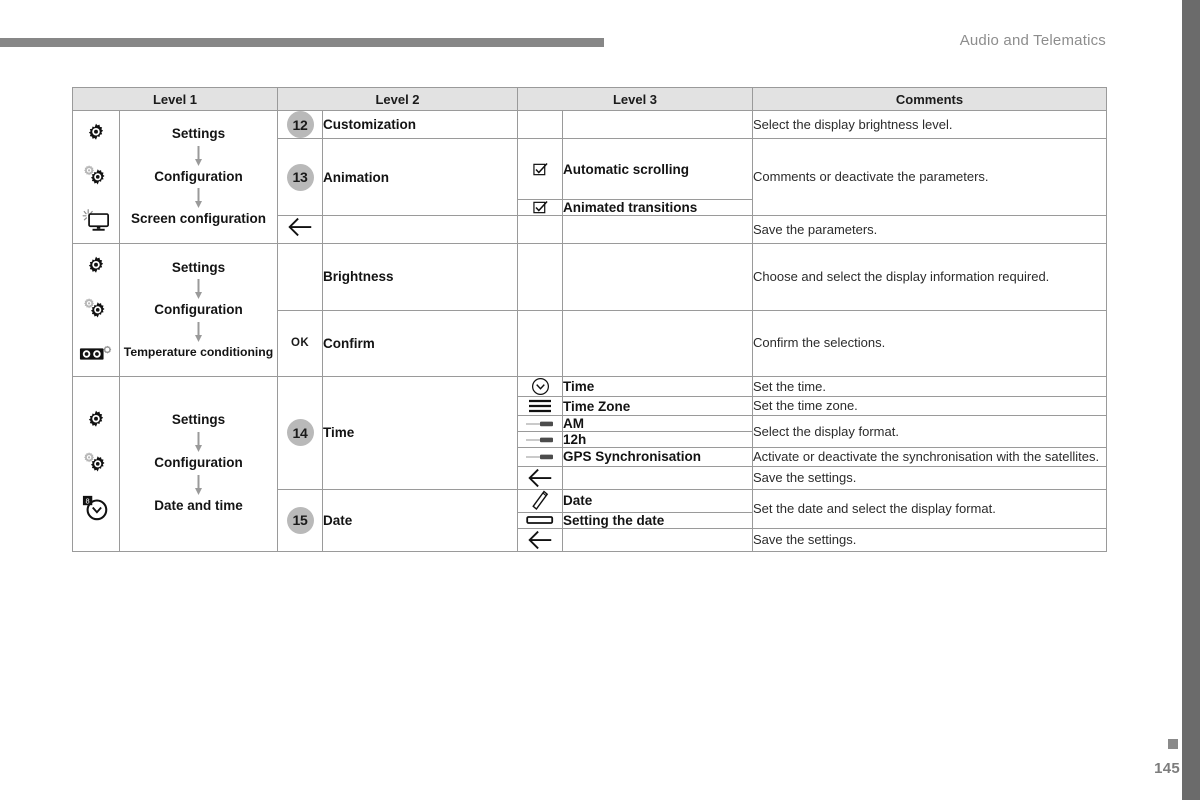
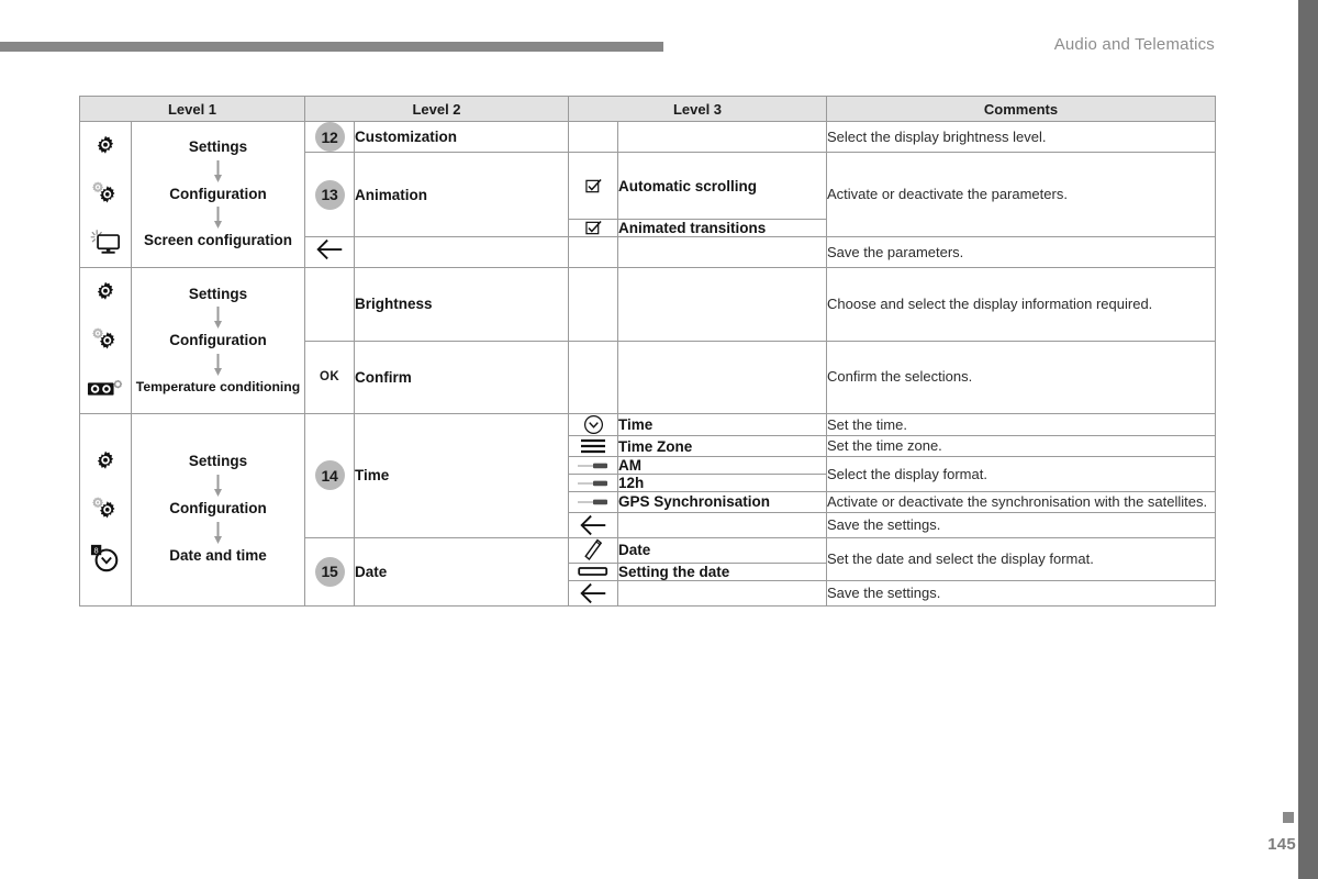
  Audio and Telematics
  145
  Level 1	Level 2	Level 3	Comments
  	Settings Configuration Screen configuration	12	Customization			Select the display brightness level.
- 13	Animation		Automatic scrolling	Comments or deactivate the parameters.
+ 13	Animation		Automatic scrolling	Activate or deactivate the parameters.
  	Animated transitions
  				Save the parameters.
  	Settings Configuration Temperature conditioning		Brightness			Choose and select the display information required.
  OK	Confirm			Confirm the selections.
  8	Settings Configuration Date and time	14	Time		Time	Set the time.
  	Time Zone	Set the time zone.
  	AM	Select the display format.
  	12h
  	GPS Synchronisation	Activate or deactivate the synchronisation with the satellites.
  		Save the settings.
  15	Date		Date	Set the date and select the display format.
  	Setting the date
  		Save the settings.
